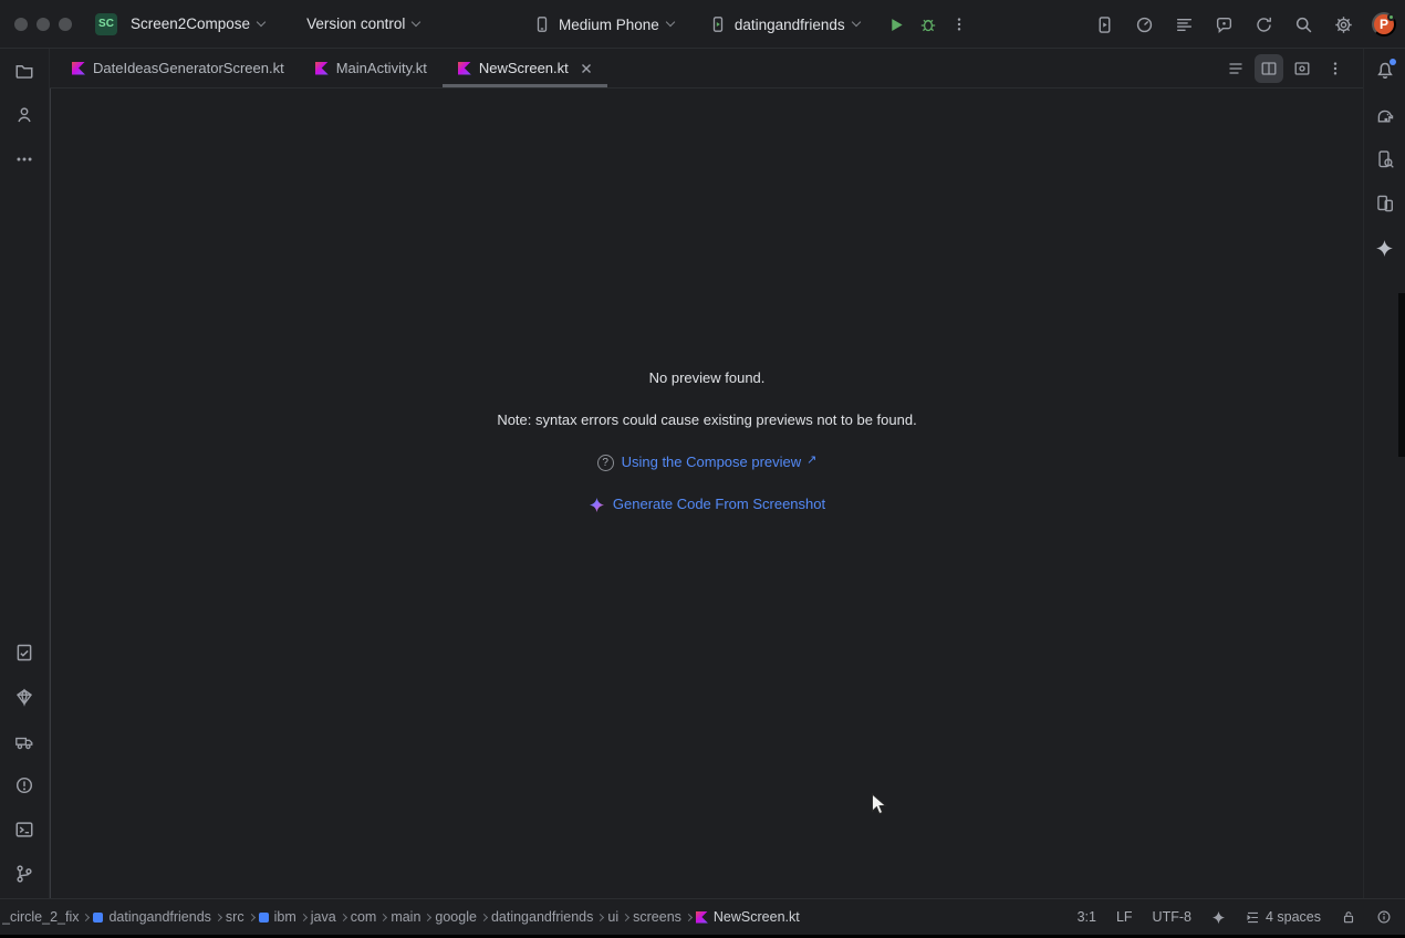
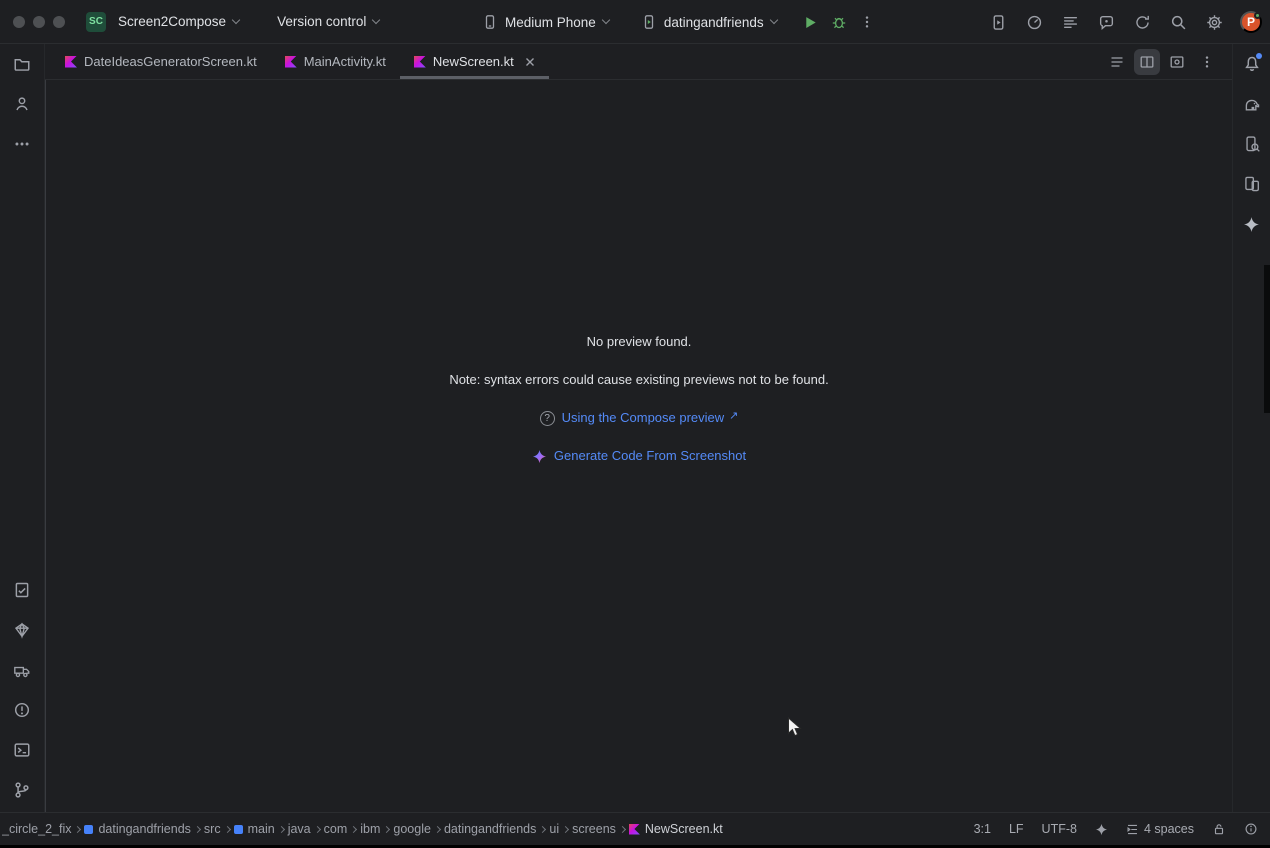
  SC
  Screen2Compose
  Version control
  Medium Phone
  datingandfriends
  P
  DateIdeasGeneratorScreen.kt
  MainActivity.kt
  NewScreen.kt
  No preview found.
  Note: syntax errors could cause existing previews not to be found.
  ?
  Using the Compose preview
  ↗
  Generate Code From Screenshot
  _circle_2_fix
  datingandfriends
  src
- ibm
+ main
  java
  com
- main
+ ibm
  google
  datingandfriends
  ui
  screens
  NewScreen.kt
  3:1
  LF
  UTF-8
  4 spaces
